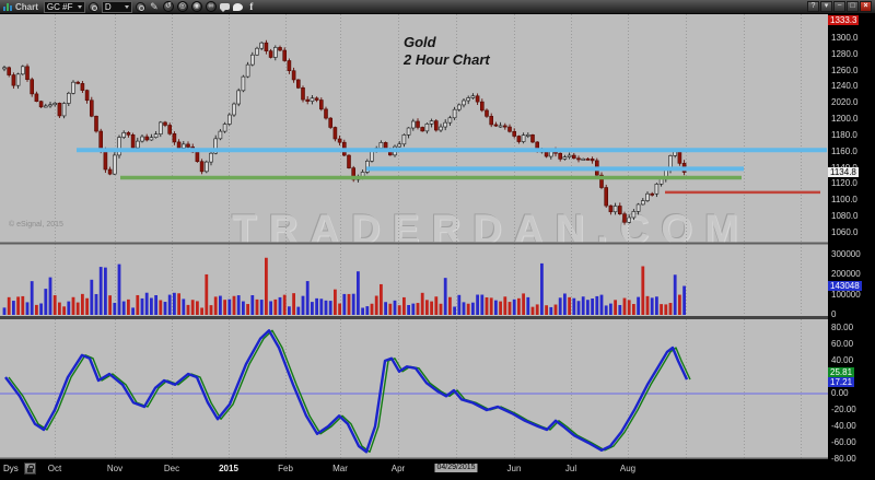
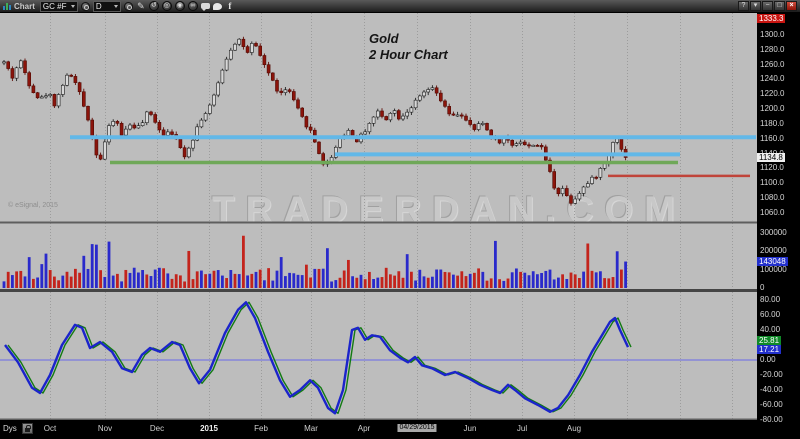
  Chart
  GC #F
  D
  ✎
  f
  TRADERDAN.COM
  Gold
  2 Hour Chart
  1333.3
  1134.8
  143048
  25.81
  17.21
  1300.0
  1280.0
  1260.0
  1240.0
- 2020.0
+ 1220.0
  1200.0
  1180.0
  1160.0
  1120.0
  1100.0
  1080.0
  1060.0
  300000
  200000
  100000
  0
  80.00
  60.00
  40.00
  0.00
  -20.00
  -40.00
  -60.00
  -80.00
  Dys
  Oct
  Nov
  Dec
  2015
  Feb
  Mar
  Apr
  Jun
  Jul
  Aug
